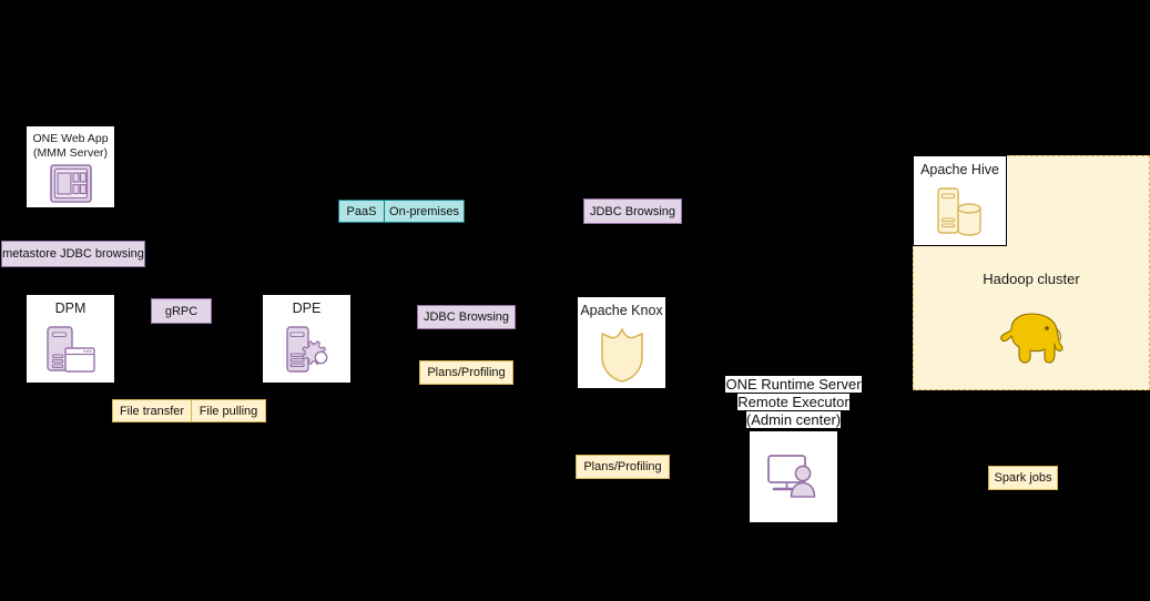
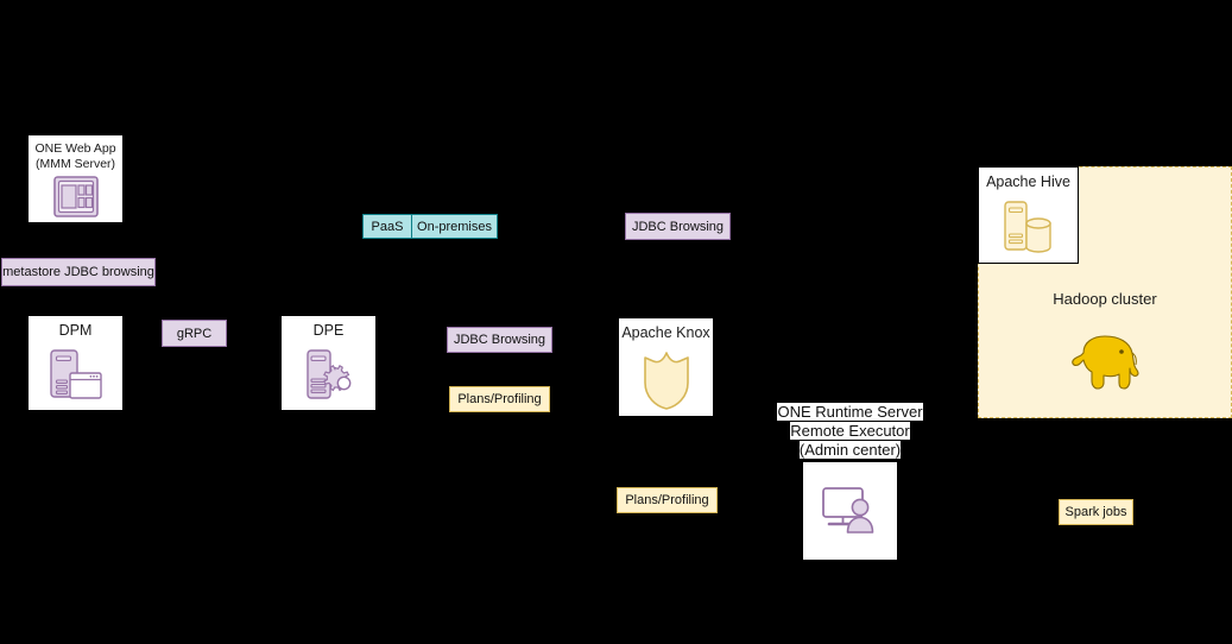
  Hadoop cluster
  Apache Hive
  ONE Web App
  (MMM Server)
  DPM
  DPE
  Apache Knox
  ONE Runtime Server
  Remote Executor
  (Admin center)
  metastore JDBC browsing
  gRPC
- File transfer
- File pulling
  PaaS
  On-premises
  JDBC Browsing
  JDBC Browsing
  Plans/Profiling
  Plans/Profiling
  Spark jobs
